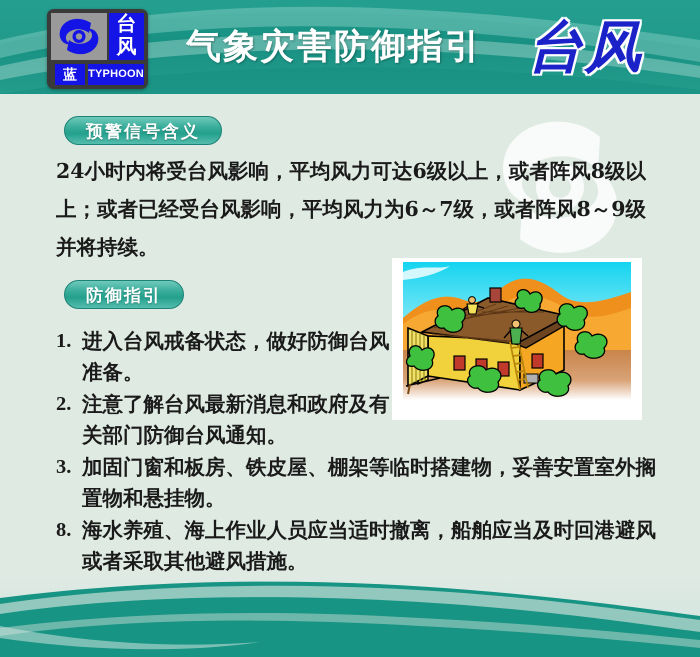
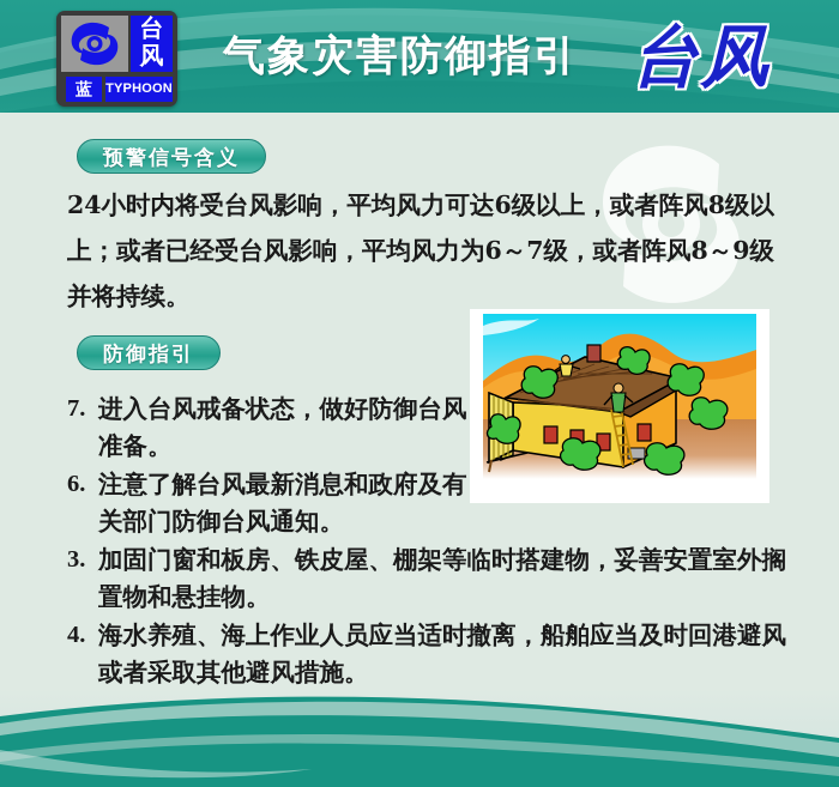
  台
  风
  蓝
  TYPHOON
  气象灾害防御指引
  台风
  预警信号含义
  24小时内将受台风影响，平均风力可达6级以上，或者阵风8级以上；或者已经受台风影响，平均风力为6～7级，或者阵风8～9级并将持续。
  防御指引
- 1.
+ 7.
  进入台风戒备状态，做好防御台风准备。
- 2.
+ 6.
  注意了解台风最新消息和政府及有关部门防御台风通知。
  3.
  加固门窗和板房、铁皮屋、棚架等临时搭建物，妥善安置室外搁置物和悬挂物。
- 8.
+ 4.
  海水养殖、海上作业人员应当适时撤离，船舶应当及时回港避风或者采取其他避风措施。
